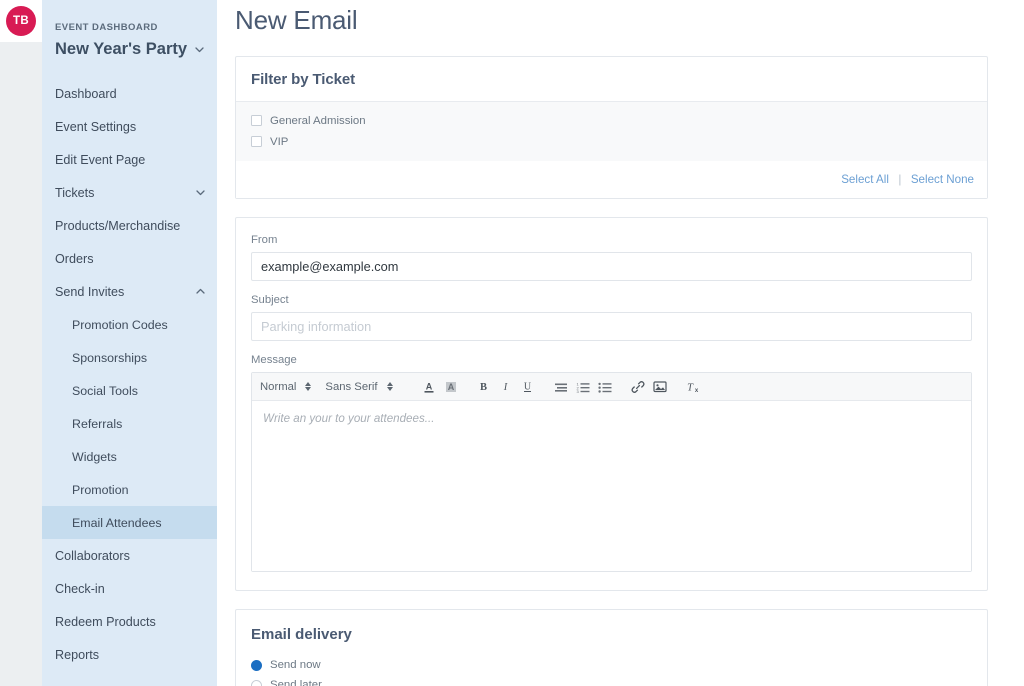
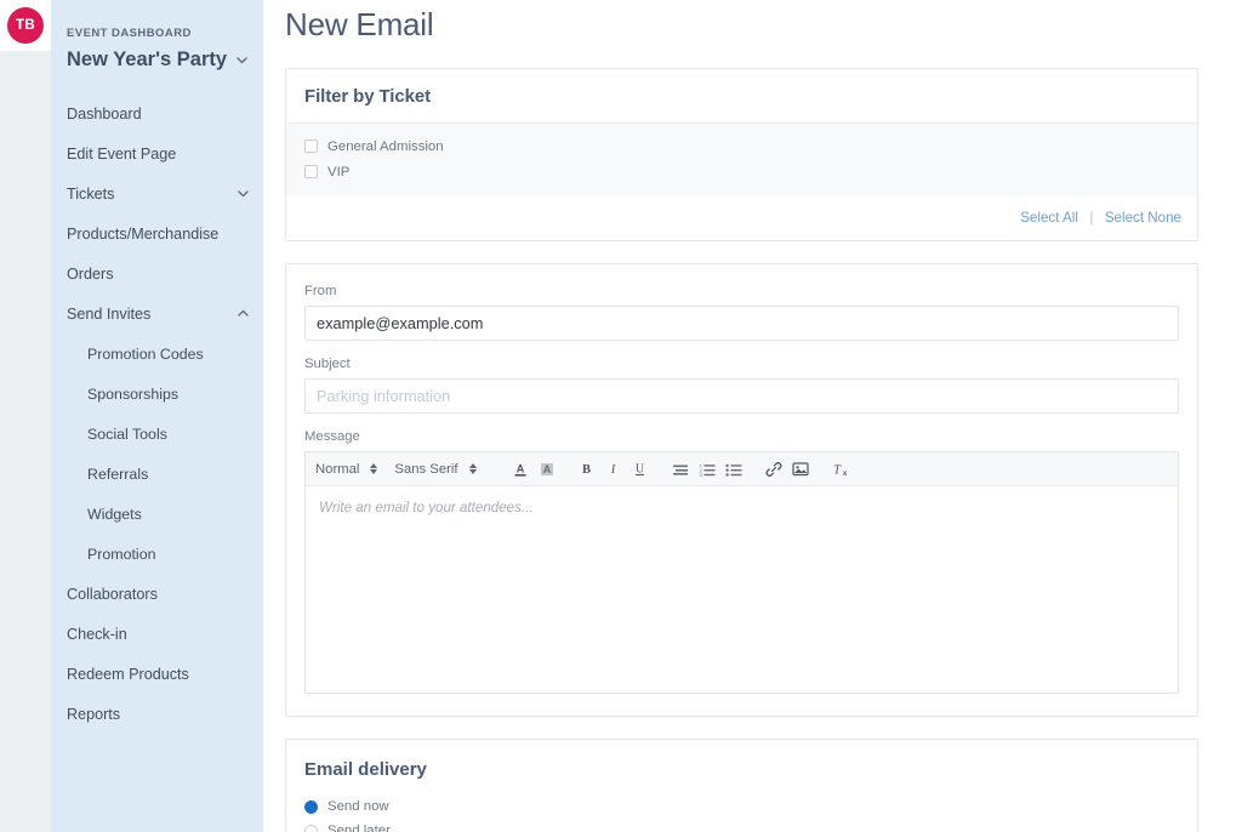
  TB
  EVENT DASHBOARD
  New Year's Party
  Dashboard
- Event Settings
  Edit Event Page
  Tickets
  Products/Merchandise
  Orders
  Send Invites
  Promotion Codes
  Sponsorships
  Social Tools
  Referrals
  Widgets
  Promotion
- Email Attendees
  Collaborators
  Check-in
  Redeem Products
  Reports
  New Email
  Filter by Ticket
  General Admission
  VIP
  Select All | Select None
  From
  example@example.com
  Subject
  Parking information
  Message
  Normal
  Sans Serif
  A
  A
  B
  I
  U
  T
- Write an your to your attendees...
+ Write an email to your attendees...
  Email delivery
  Send now
  Send later
